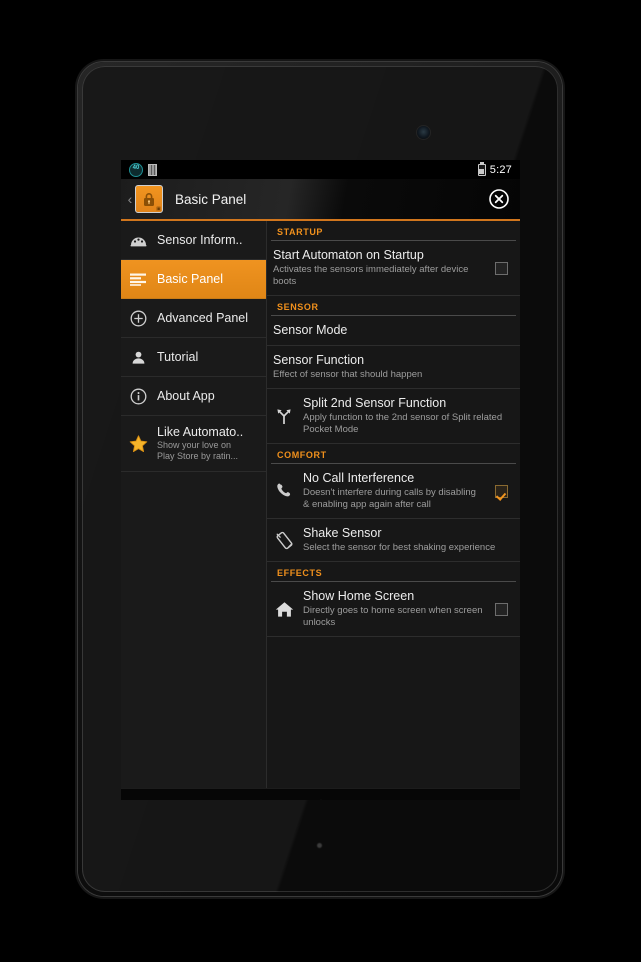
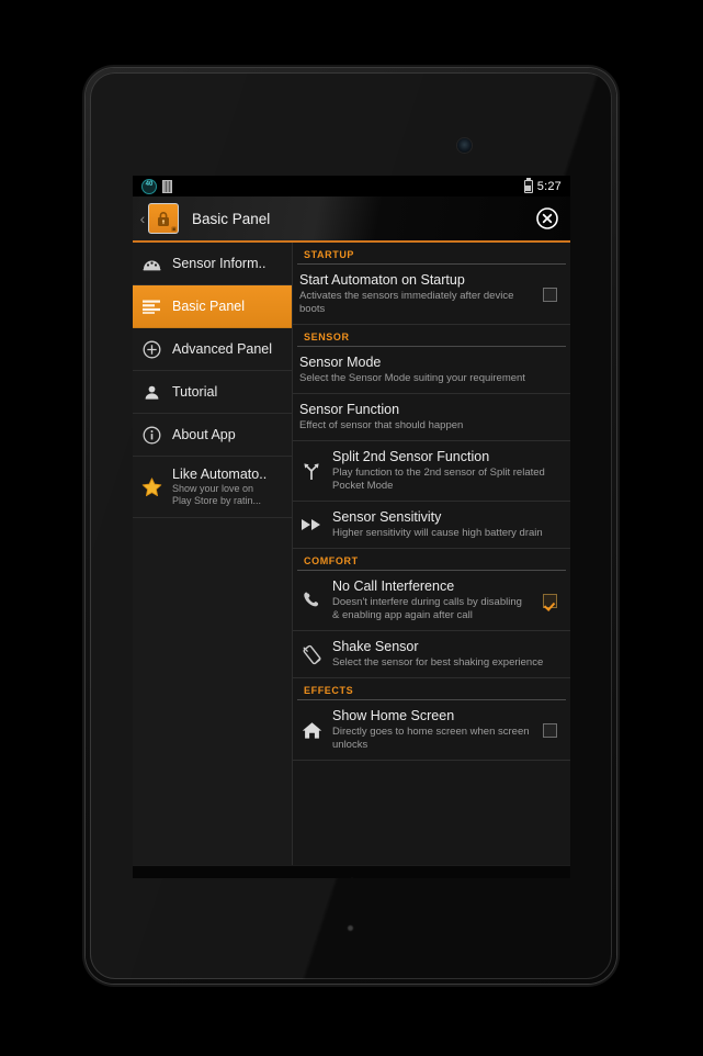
  5:27
  ‹
  Basic Panel
  Sensor Inform..
  Basic Panel
  Advanced Panel
  Tutorial
  About App
  Like Automato..
  Show your love on
  Play Store by ratin...
  STARTUP
  Start Automaton on Startup
  Activates the sensors immediately after device boots
  SENSOR
  Sensor Mode
+ Select the Sensor Mode suiting your requirement
  Sensor Function
  Effect of sensor that should happen
  Split 2nd Sensor Function
- Apply function to the 2nd sensor of Split related Pocket Mode
+ Play function to the 2nd sensor of Split related Pocket Mode
+ Sensor Sensitivity
+ Higher sensitivity will cause high battery drain
  COMFORT
  No Call Interference
  Doesn't interfere during calls by disabling & enabling app again after call
  Shake Sensor
  Select the sensor for best shaking experience
  EFFECTS
  Show Home Screen
  Directly goes to home screen when screen unlocks
